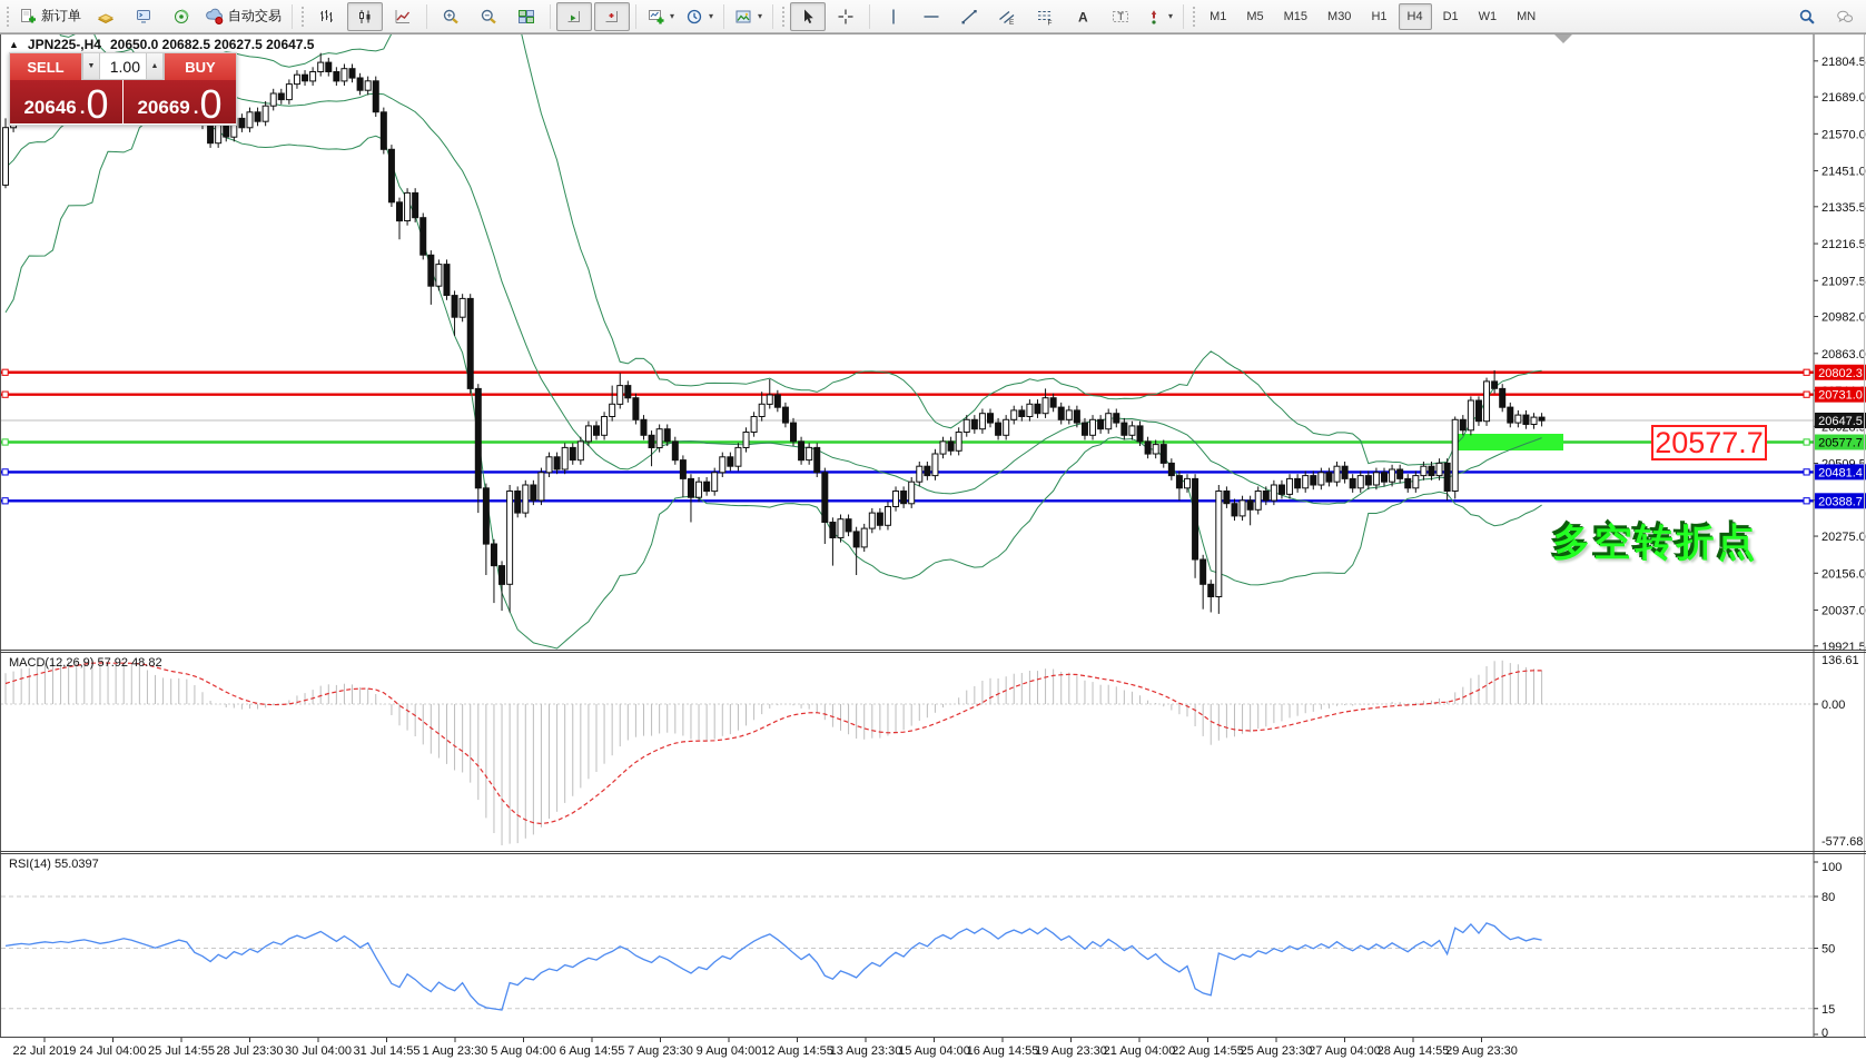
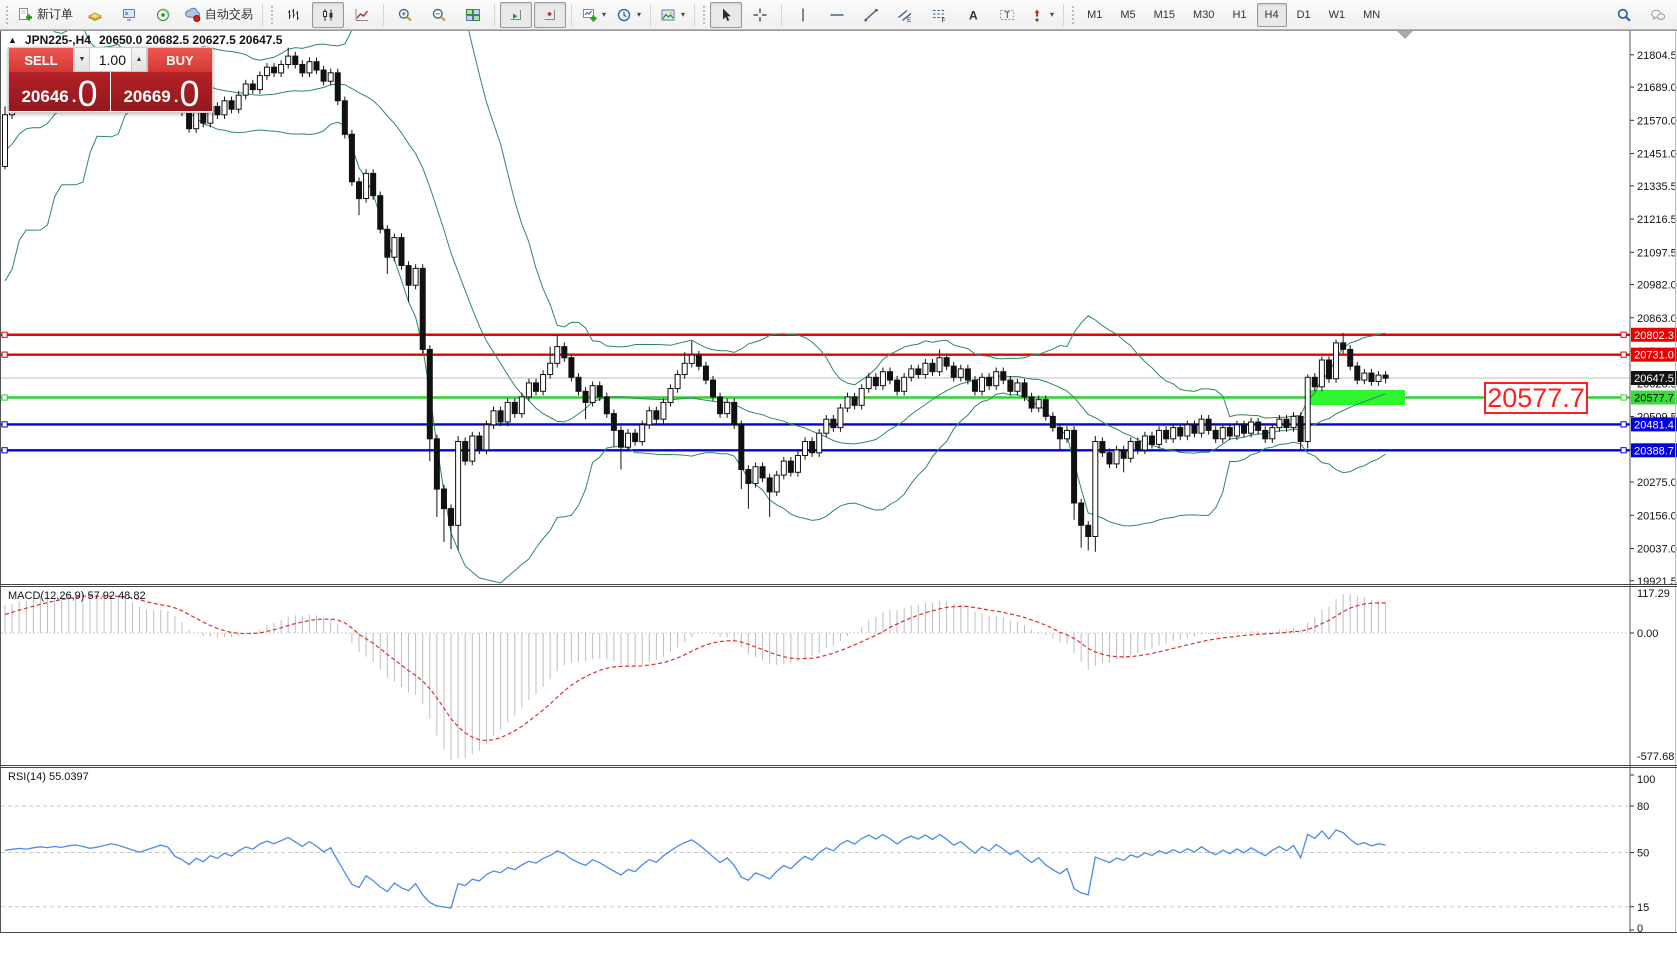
  新订单
  自动交易
  ▾
  ▾
  ▾
  A
  T
  ▾
  M1
  M5
  M15
  M30
  H1
  H4
  D1
  W1
  MN
  21804.5
  21689.0
  21570.0
  21451.0
  21335.5
  21216.5
  21097.5
  20982.0
  20863.0
  20275.0
  20156.0
  20037.0
  19921.5
  20802.3
  20731.0
  20577.7
  20481.4
  20388.7
  20647.5
- 136.61
+ 117.29
  0.00
  -577.68
  100
  80
  50
  15
  0
- 22 Jul 2019
- 24 Jul 04:00
- 25 Jul 14:55
- 28 Jul 23:30
- 30 Jul 04:00
- 31 Jul 14:55
- 1 Aug 23:30
- 5 Aug 04:00
- 6 Aug 14:55
- 7 Aug 23:30
- 9 Aug 04:00
- 12 Aug 14:55
- 13 Aug 23:30
- 15 Aug 04:00
- 16 Aug 14:55
- 19 Aug 23:30
- 21 Aug 04:00
- 22 Aug 14:55
- 25 Aug 23:30
- 27 Aug 04:00
- 28 Aug 14:55
- 29 Aug 23:30
  ▲
  JPN225-,H4
  20650.0 20682.5 20627.5 20647.5
  SELL
  1.00
  BUY
  20646
  .
  0
  20669
  .
  0
  20577.7
- 多空转折点
  MACD(12,26,9) 57.92 48.82
  RSI(14) 55.0397
